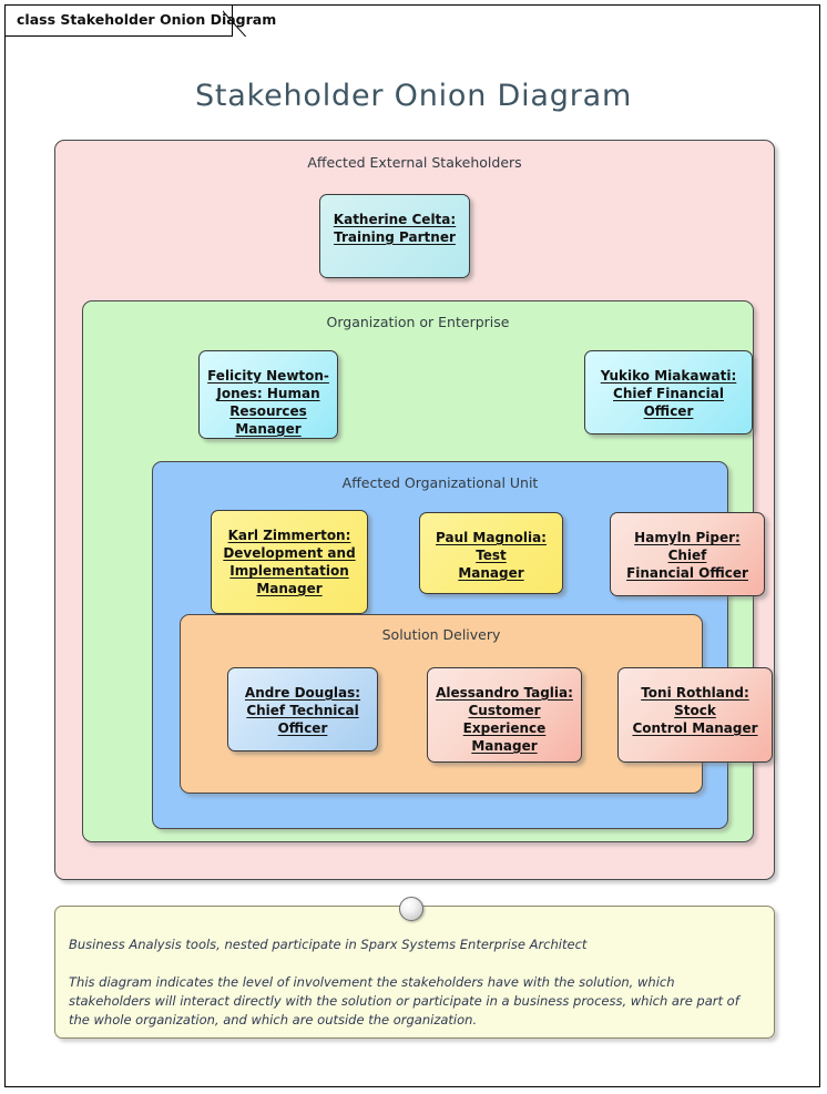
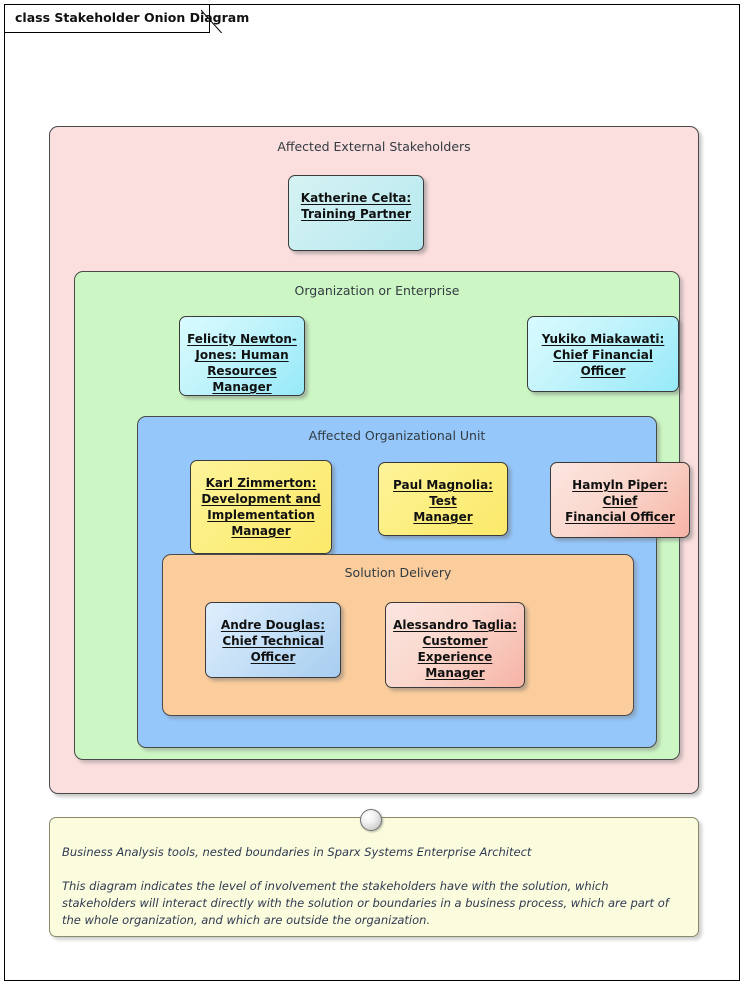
  class Stakeholder Onion Diagram
- Stakeholder Onion Diagram
  Affected External Stakeholders
  Katherine Celta:
  Training Partner
  Organization or Enterprise
  Felicity Newton-
  Jones: Human
  Resources Manager
  Yukiko Miakawati:
  Chief Financial Officer
  Affected Organizational Unit
  Karl Zimmerton:
  Development and
  Implementation
  Manager
  Paul Magnolia: Test
  Manager
  Hamyln Piper: Chief
  Financial Officer
  Solution Delivery
  Andre Douglas:
  Chief Technical
  Officer
  Alessandro Taglia:
  Customer Experience
  Manager
- Toni Rothland: Stock
- Control Manager
- Business Analysis tools, nested participate in Sparx Systems Enterprise Architect
+ Business Analysis tools, nested boundaries in Sparx Systems Enterprise Architect
- This diagram indicates the level of involvement the stakeholders have with the solution, which stakeholders will interact directly with the solution or participate in a business process, which are part of the whole organization, and which are outside the organization.
+ This diagram indicates the level of involvement the stakeholders have with the solution, which stakeholders will interact directly with the solution or boundaries in a business process, which are part of the whole organization, and which are outside the organization.
